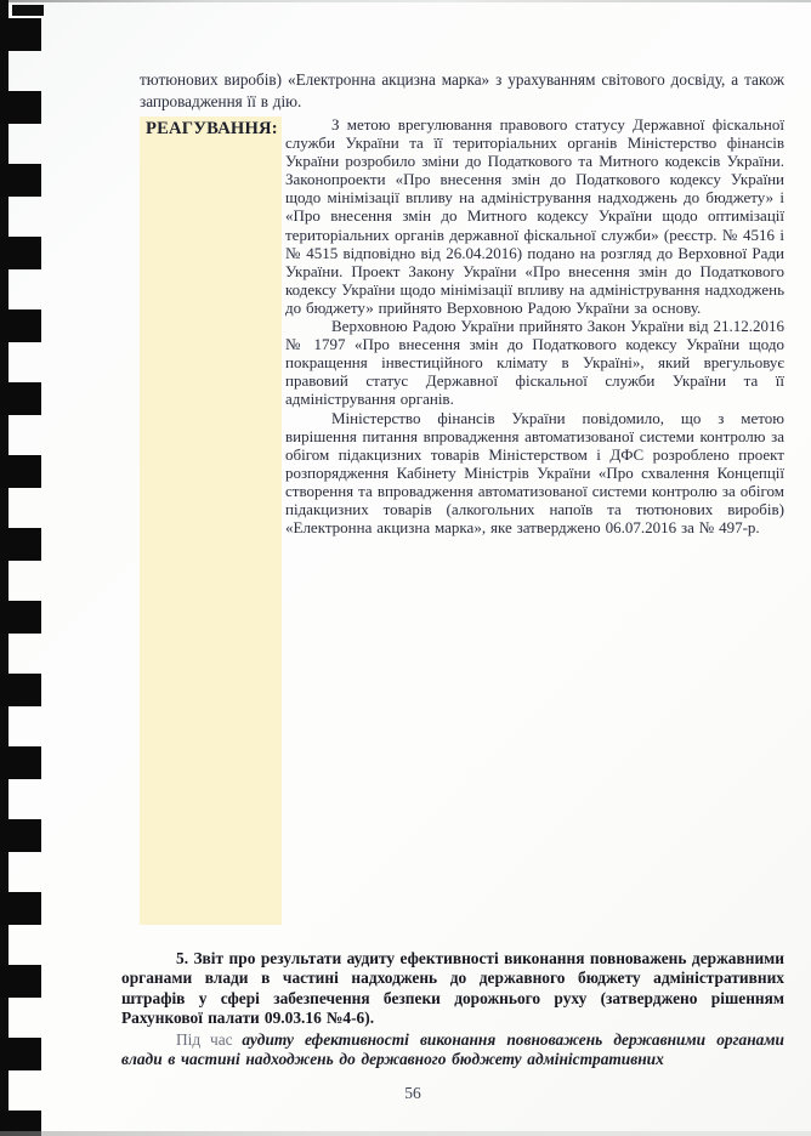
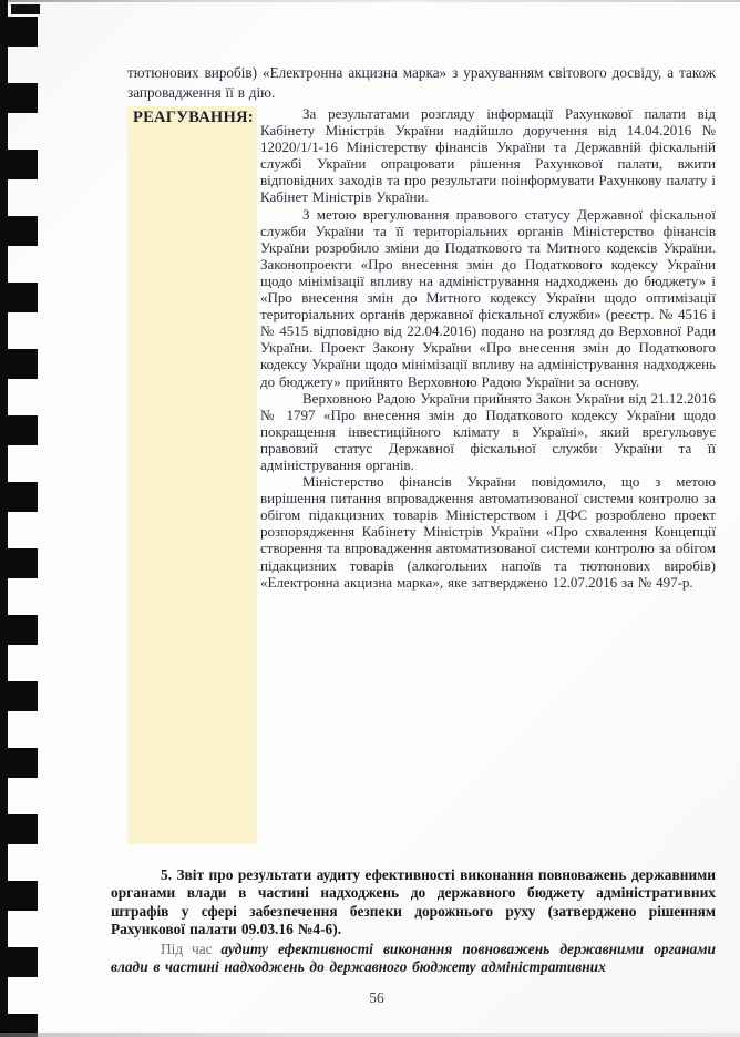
  тютюнових виробів) «Електронна акцизна марка» з урахуванням світового досвіду, а також запровадження її в дію.
  РЕАГУВАННЯ:
+ За результатами розгляду інформації Рахункової палати від Кабінету Міністрів України надійшло доручення від 14.04.2016 № 12020/1/1-16 Міністерству фінансів України та Державній фіскальній службі України опрацювати рішення Рахункової палати, вжити відповідних заходів та про результати поінформувати Рахункову палату і Кабінет Міністрів України.
- З метою врегулювання правового статусу Державної фіскальної служби України та її територіальних органів Міністерство фінансів України розробило зміни до Податкового та Митного кодексів України. Законопроекти «Про внесення змін до Податкового кодексу України щодо мінімізації впливу на адміністрування надходжень до бюджету» і «Про внесення змін до Митного кодексу України щодо оптимізації територіальних органів державної фіскальної служби» (реєстр. № 4516 і № 4515 відповідно від 26.04.2016) подано на розгляд до Верховної Ради України. Проект Закону України «Про внесення змін до Податкового кодексу України щодо мінімізації впливу на адміністрування надходжень до бюджету» прийнято Верховною Радою України за основу.
+ З метою врегулювання правового статусу Державної фіскальної служби України та її територіальних органів Міністерство фінансів України розробило зміни до Податкового та Митного кодексів України. Законопроекти «Про внесення змін до Податкового кодексу України щодо мінімізації впливу на адміністрування надходжень до бюджету» і «Про внесення змін до Митного кодексу України щодо оптимізації територіальних органів державної фіскальної служби» (реєстр. № 4516 і № 4515 відповідно від 22.04.2016) подано на розгляд до Верховної Ради України. Проект Закону України «Про внесення змін до Податкового кодексу України щодо мінімізації впливу на адміністрування надходжень до бюджету» прийнято Верховною Радою України за основу.
  Верховною Радою України прийнято Закон України від 21.12.2016 № 1797 «Про внесення змін до Податкового кодексу України щодо покращення інвестиційного клімату в Україні», який врегульовує правовий статус Державної фіскальної служби України та її адміністрування органів.
- Міністерство фінансів України повідомило, що з метою вирішення питання впровадження автоматизованої системи контролю за обігом підакцизних товарів Міністерством і ДФС розроблено проект розпорядження Кабінету Міністрів України «Про схвалення Концепції створення та впровадження автоматизованої системи контролю за обігом підакцизних товарів (алкогольних напоїв та тютюнових виробів) «Електронна акцизна марка», яке затверджено 06.07.2016 за № 497-р.
+ Міністерство фінансів України повідомило, що з метою вирішення питання впровадження автоматизованої системи контролю за обігом підакцизних товарів Міністерством і ДФС розроблено проект розпорядження Кабінету Міністрів України «Про схвалення Концепції створення та впровадження автоматизованої системи контролю за обігом підакцизних товарів (алкогольних напоїв та тютюнових виробів) «Електронна акцизна марка», яке затверджено 12.07.2016 за № 497-р.
  5. Звіт про результати аудиту ефективності виконання повноважень державними органами влади в частині надходжень до державного бюджету адміністративних штрафів у сфері забезпечення безпеки дорожнього руху (затверджено рішенням Рахункової палати 09.03.16 №4-6).
  Під час аудиту ефективності виконання повноважень державними органами влади в частині надходжень до державного бюджету адміністративних
  56
